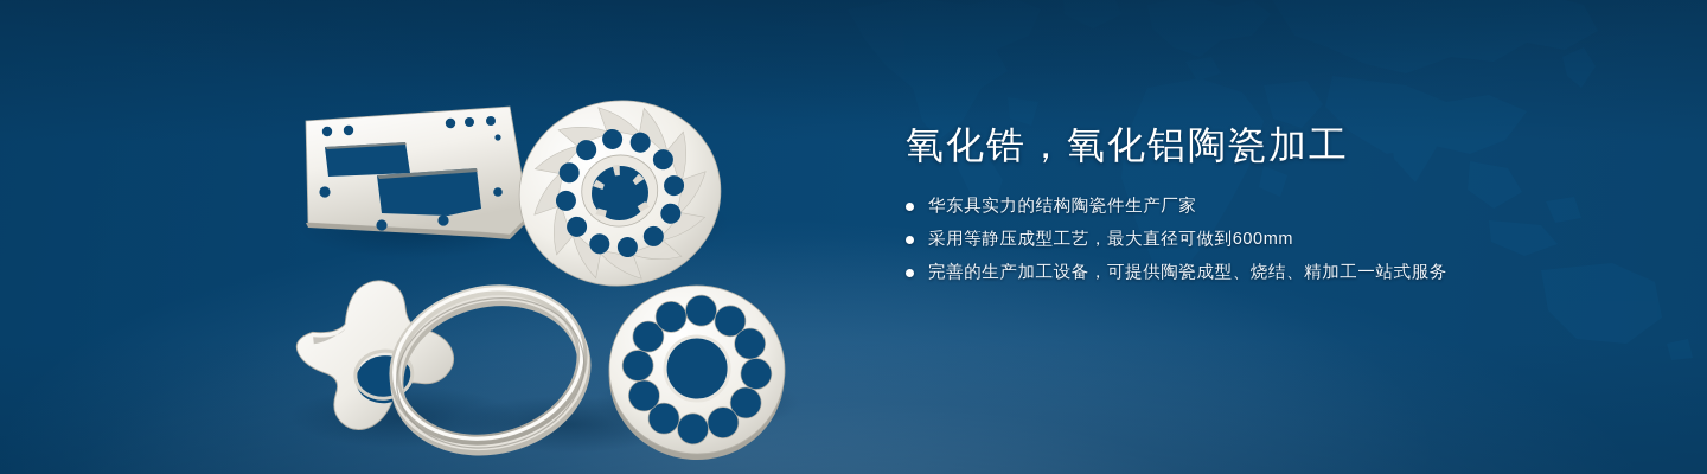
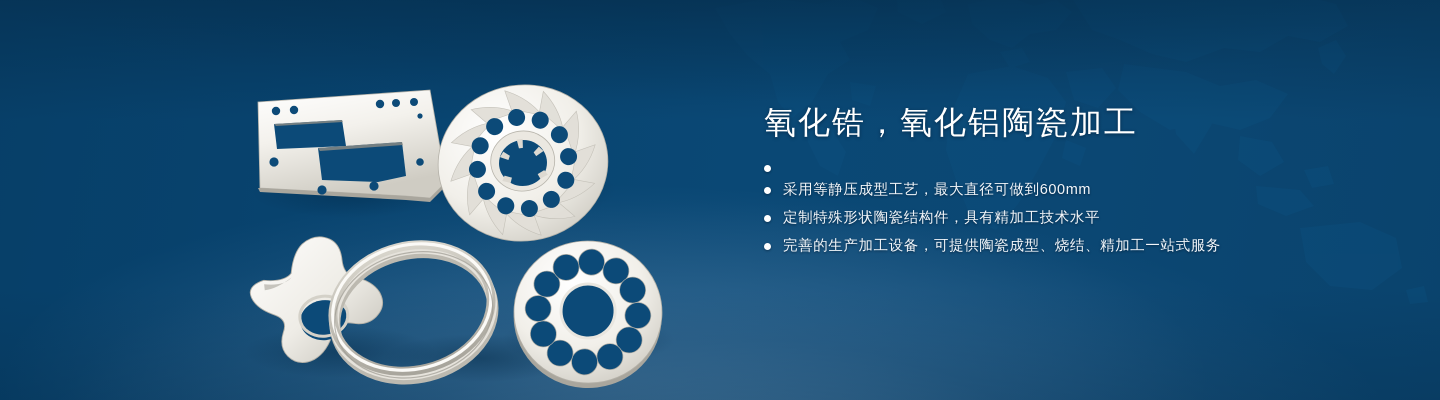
  氧化锆，氧化铝陶瓷加工
- 华东具实力的结构陶瓷件生产厂家
  采用等静压成型工艺，最大直径可做到600mm
+ 定制特殊形状陶瓷结构件，具有精加工技术水平
  完善的生产加工设备，可提供陶瓷成型、烧结、精加工一站式服务
